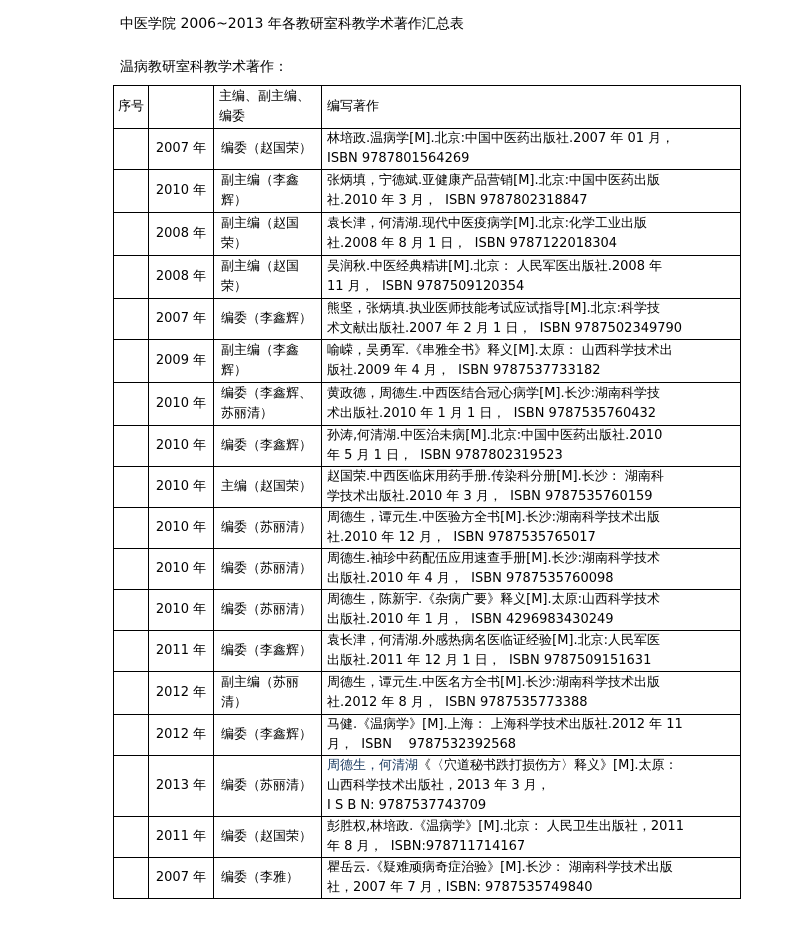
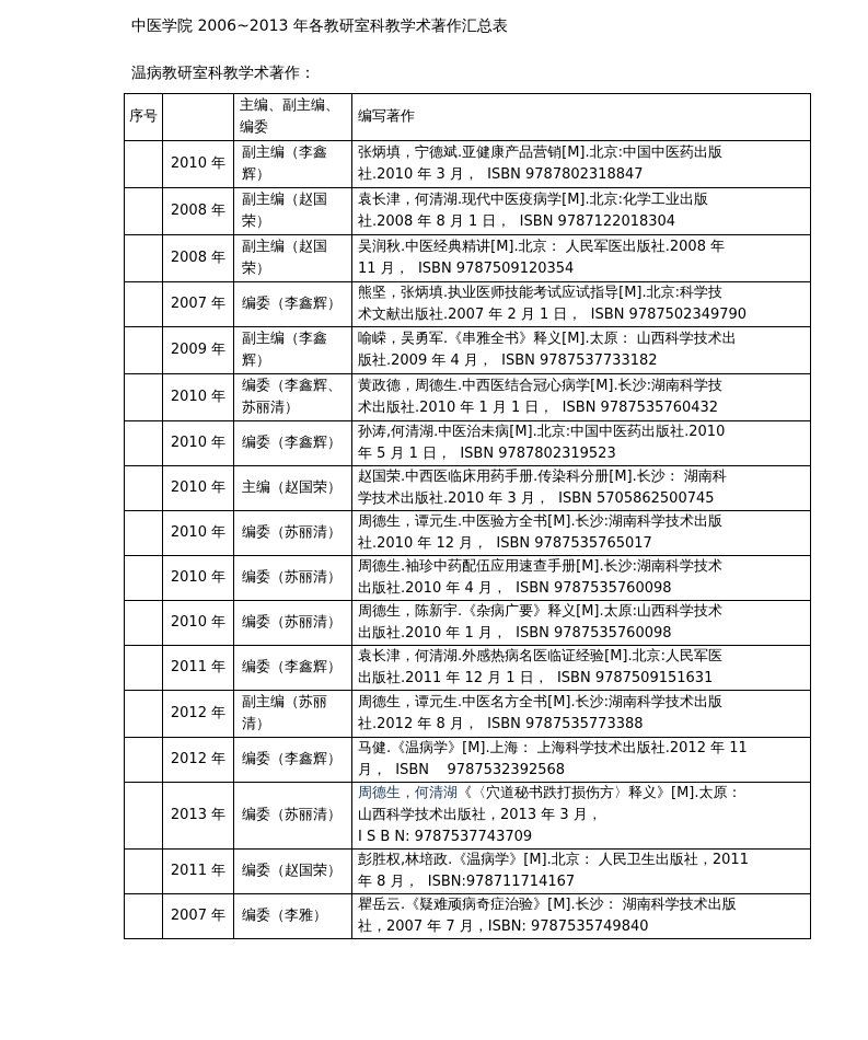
  中医学院 2006~2013 年各教研室科教学术著作汇总表
  温病教研室科教学术著作：
  序号		主编、副主编、编委	编写著作
- 	2007 年	编委（赵国荣）	林培政.温病学[M].北京:中国中医药出版社.2007 年 01 月， ISBN 9787801564269
  	2010 年	副主编（李鑫辉）	张炳填，宁德斌.亚健康产品营销[M].北京:中国中医药出版 社.2010 年 3 月， ISBN 9787802318847
  	2008 年	副主编（赵国荣）	袁长津，何清湖.现代中医疫病学[M].北京:化学工业出版 社.2008 年 8 月 1 日， ISBN 9787122018304
  	2008 年	副主编（赵国荣）	吴润秋.中医经典精讲[M].北京： 人民军医出版社.2008 年 11 月， ISBN 9787509120354
  	2007 年	编委（李鑫辉）	熊坚，张炳填.执业医师技能考试应试指导[M].北京:科学技 术文献出版社.2007 年 2 月 1 日， ISBN 9787502349790
  	2009 年	副主编（李鑫辉）	喻嵘，吴勇军.《串雅全书》释义[M].太原： 山西科学技术出 版社.2009 年 4 月， ISBN 9787537733182
  	2010 年	编委（李鑫辉、苏丽清）	黄政德，周德生.中西医结合冠心病学[M].长沙:湖南科学技 术出版社.2010 年 1 月 1 日， ISBN 9787535760432
  	2010 年	编委（李鑫辉）	孙涛,何清湖.中医治未病[M].北京:中国中医药出版社.2010 年 5 月 1 日， ISBN 9787802319523
- 	2010 年	主编（赵国荣）	赵国荣.中西医临床用药手册.传染科分册[M].长沙： 湖南科 学技术出版社.2010 年 3 月， ISBN 9787535760159
+ 	2010 年	主编（赵国荣）	赵国荣.中西医临床用药手册.传染科分册[M].长沙： 湖南科 学技术出版社.2010 年 3 月， ISBN 5705862500745
  	2010 年	编委（苏丽清）	周德生，谭元生.中医验方全书[M].长沙:湖南科学技术出版 社.2010 年 12 月， ISBN 9787535765017
  	2010 年	编委（苏丽清）	周德生.袖珍中药配伍应用速查手册[M].长沙:湖南科学技术 出版社.2010 年 4 月， ISBN 9787535760098
- 	2010 年	编委（苏丽清）	周德生，陈新宇.《杂病广要》释义[M].太原:山西科学技术 出版社.2010 年 1 月， ISBN 4296983430249
+ 	2010 年	编委（苏丽清）	周德生，陈新宇.《杂病广要》释义[M].太原:山西科学技术 出版社.2010 年 1 月， ISBN 9787535760098
  	2011 年	编委（李鑫辉）	袁长津，何清湖.外感热病名医临证经验[M].北京:人民军医 出版社.2011 年 12 月 1 日， ISBN 9787509151631
  	2012 年	副主编（苏丽清）	周德生，谭元生.中医名方全书[M].长沙:湖南科学技术出版 社.2012 年 8 月， ISBN 9787535773388
  	2012 年	编委（李鑫辉）	马健.《温病学》[M].上海： 上海科学技术出版社.2012 年 11 月， ISBN 9787532392568
  	2013 年	编委（苏丽清）	周德生，何清湖《〈穴道秘书跌打损伤方〉释义》[M].太原： 山西科学技术出版社，2013 年 3 月， I S B N: 9787537743709
  	2011 年	编委（赵国荣）	彭胜权,林培政.《温病学》[M].北京： 人民卫生出版社，2011 年 8 月， ISBN:978711714167
  	2007 年	编委（李雅）	瞿岳云.《疑难顽病奇症治验》[M].长沙： 湖南科学技术出版 社，2007 年 7 月，ISBN: 9787535749840
